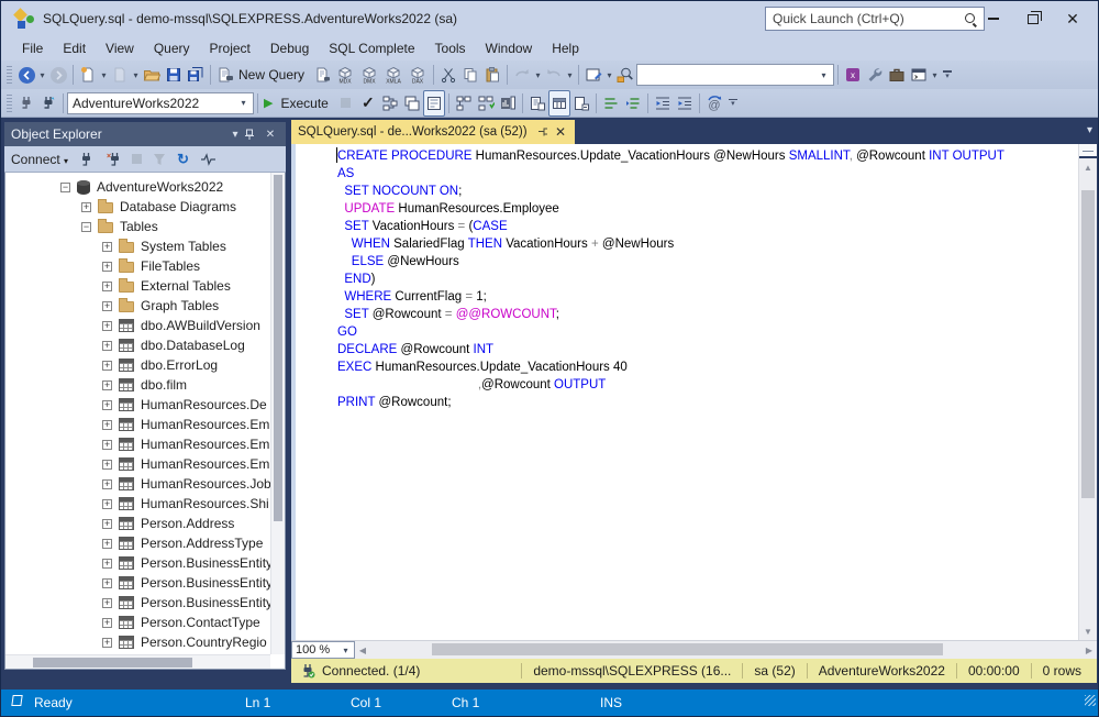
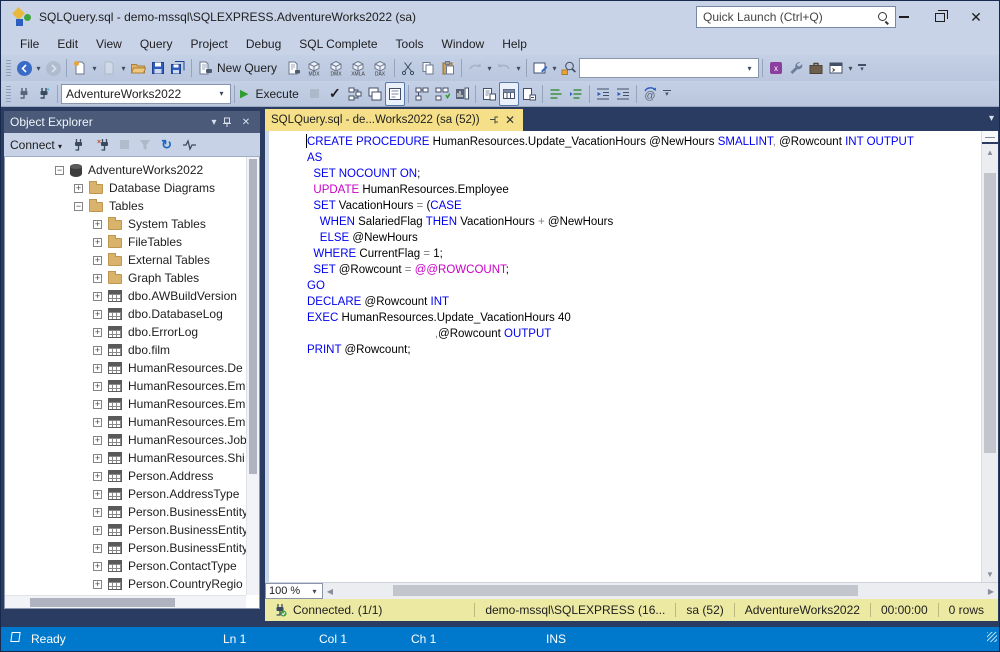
  SQLQuery.sql - demo-mssql\SQLEXPRESS.AdventureWorks2022 (sa)
  Quick Launch (Ctrl+Q)
  ✕
  File
  Edit
  View
  Query
  Project
  Debug
  SQL Complete
  Tools
  Window
  Help
  ▾
  ▾
  ▾
  New Query
  ▾
  ▾
  ▾
  ▾
  x
  ▾
  AdventureWorks2022
  ▾
  ▶
  Execute
  ✓
  @
  Object Explorer
  ▾
  ✕
  Connect ▾
  ↻
  −
  AdventureWorks2022
  +
  Database Diagrams
  −
  Tables
  +
  System Tables
  +
  FileTables
  +
  External Tables
  +
  Graph Tables
  +
  dbo.AWBuildVersion
  +
  dbo.DatabaseLog
  +
  dbo.ErrorLog
  +
  dbo.film
  +
  HumanResources.De
  +
  HumanResources.Em
  +
  HumanResources.Em
  +
  HumanResources.Em
  +
  HumanResources.Job
  +
  HumanResources.Shi
  +
  Person.Address
  +
  Person.AddressType
  +
  Person.BusinessEntit
  +
  Person.BusinessEntit
  +
  Person.BusinessEntit
  +
  Person.ContactType
  +
  Person.CountryRegio
  SQLQuery.sql - de...Works2022 (sa (52))
  ✕
  ▾
  CREATE PROCEDURE HumanResources.Update_VacationHours @NewHours SMALLINT, @Rowcount INT OUTPUT
  AS
  SET NOCOUNT ON;
  UPDATE HumanResources.Employee
  SET VacationHours = (CASE
  WHEN SalariedFlag THEN VacationHours + @NewHours
  ELSE @NewHours
- END)
  WHERE CurrentFlag = 1;
  SET @Rowcount = @@ROWCOUNT;
  GO
  DECLARE @Rowcount INT
  EXEC HumanResources.Update_VacationHours 40
  ,@Rowcount OUTPUT
  PRINT @Rowcount;
  ▲
  ▼
  100 %
  ▾
  ◀
  ▶
- Connected. (1/4)
+ Connected. (1/1)
  demo-mssql\SQLEXPRESS (16...
  sa (52)
  AdventureWorks2022
  00:00:00
  0 rows
  Ready
  Ln 1
  Col 1
  Ch 1
  INS
